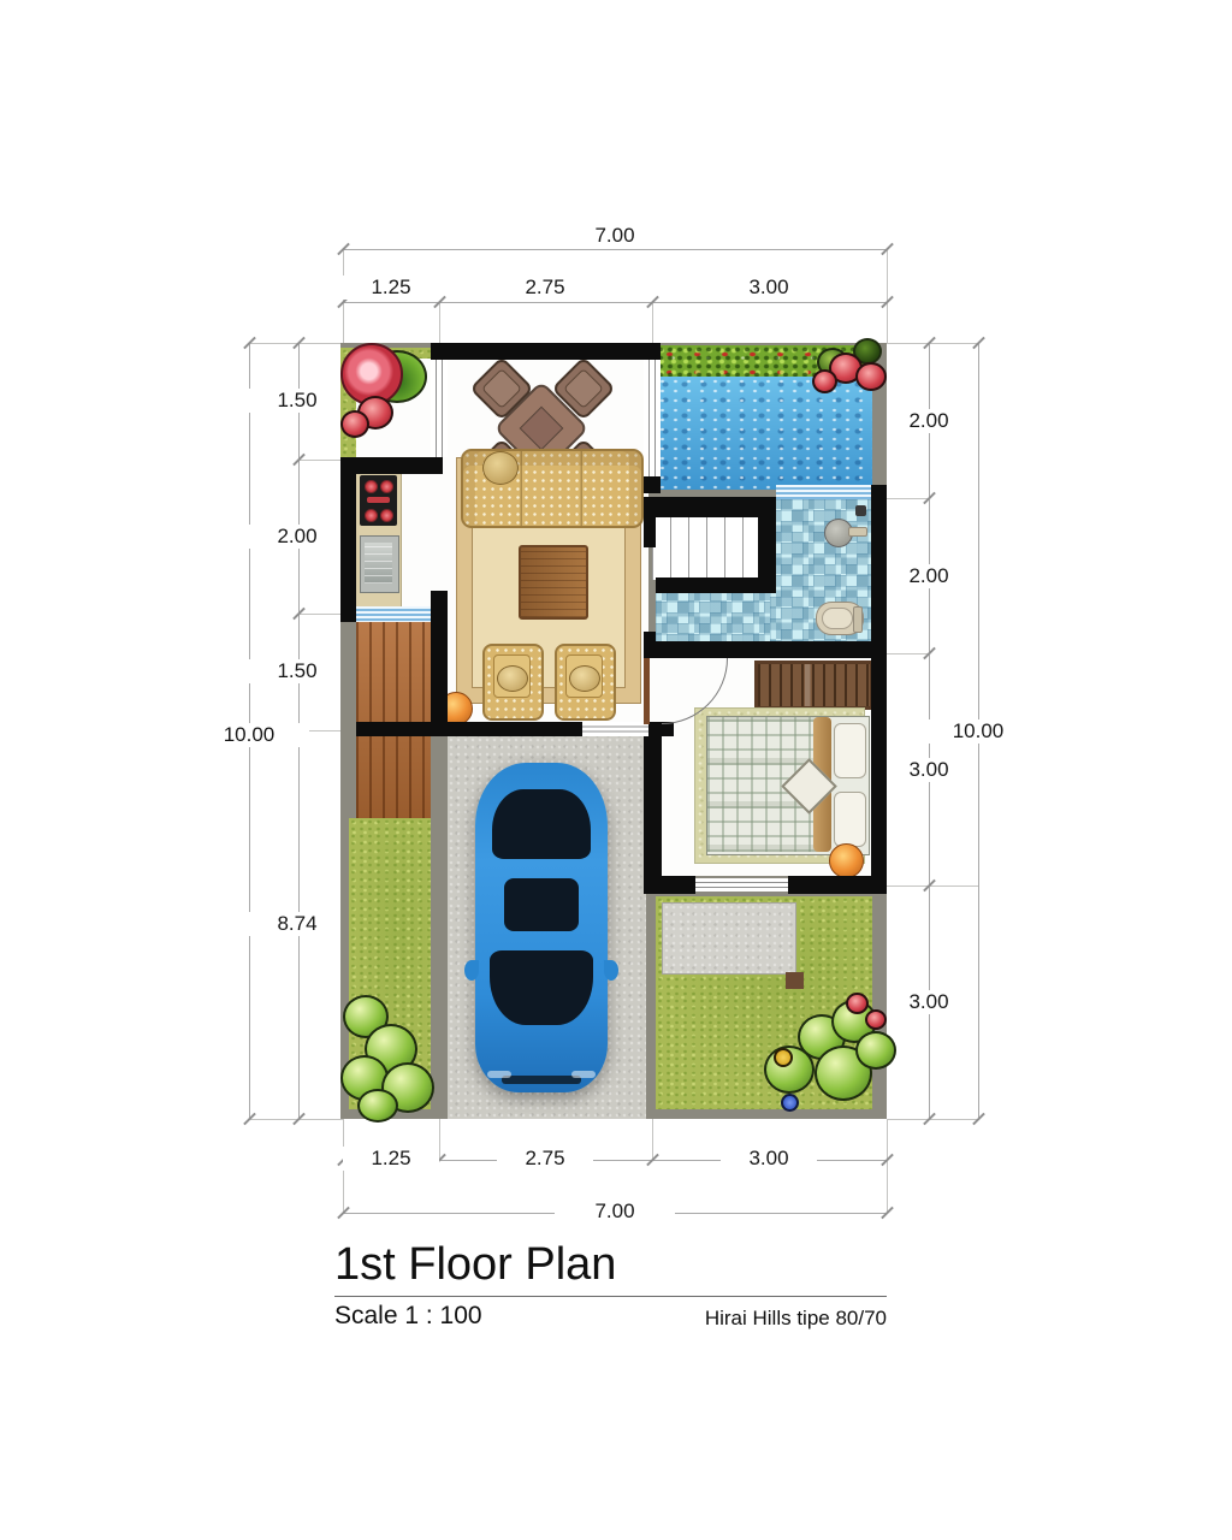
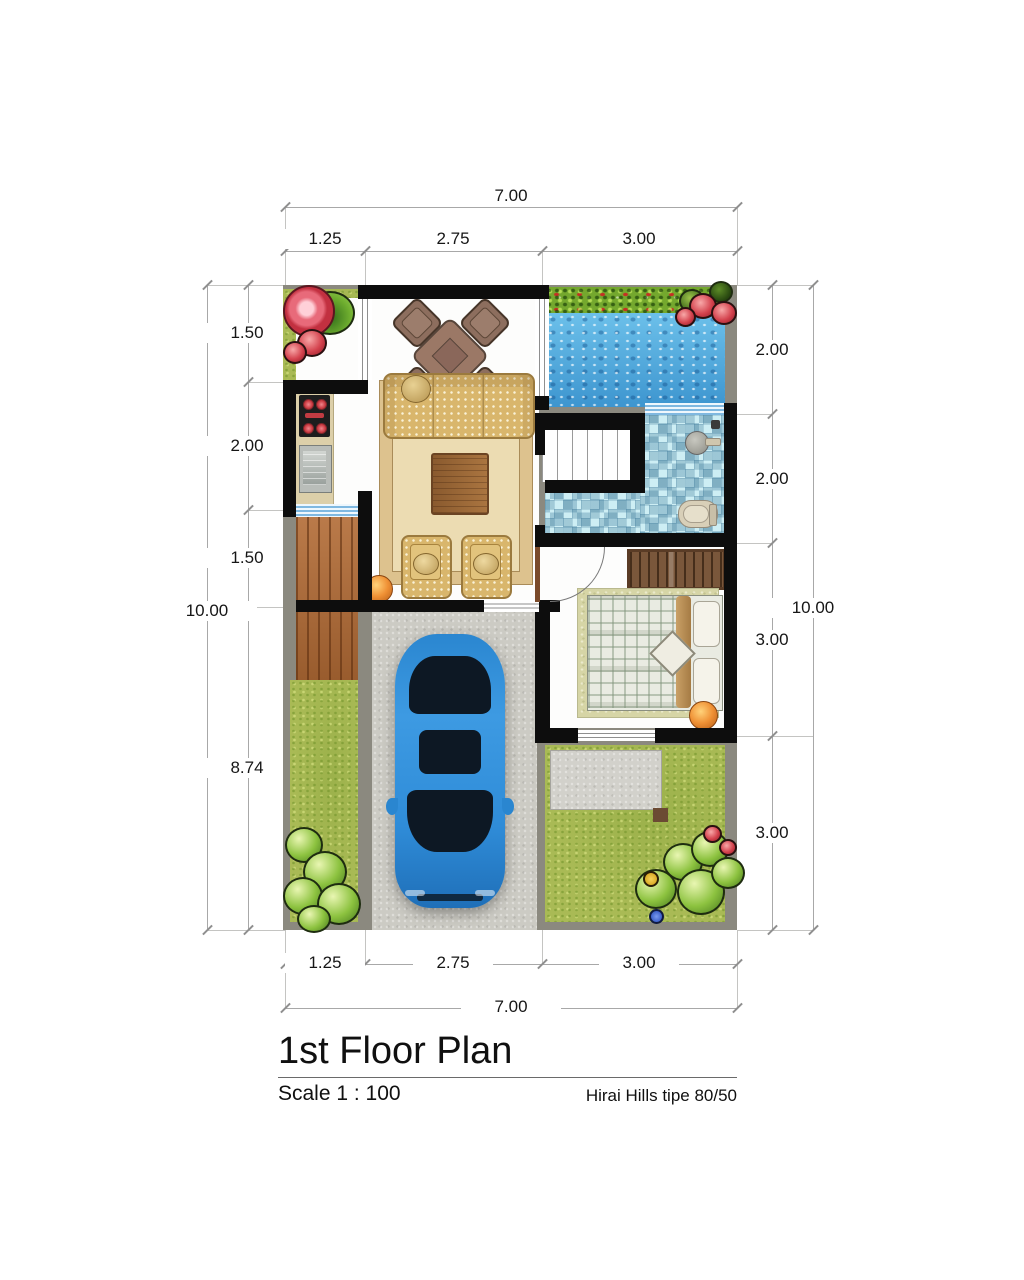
  7.00
  1.25
  2.75
  3.00
  1.25
  2.75
  3.00
  7.00
  1.50
  2.00
  1.50
  8.74
  10.00
  2.00
  2.00
  3.00
  3.00
  10.00
  1st Floor Plan
  Scale 1 : 100
- Hirai Hills tipe 80/70
+ Hirai Hills tipe 80/50
